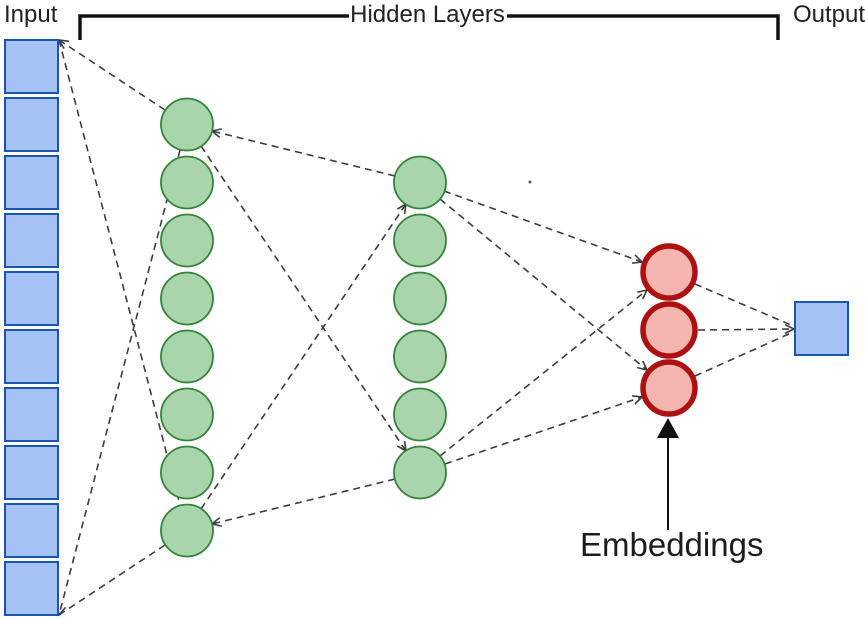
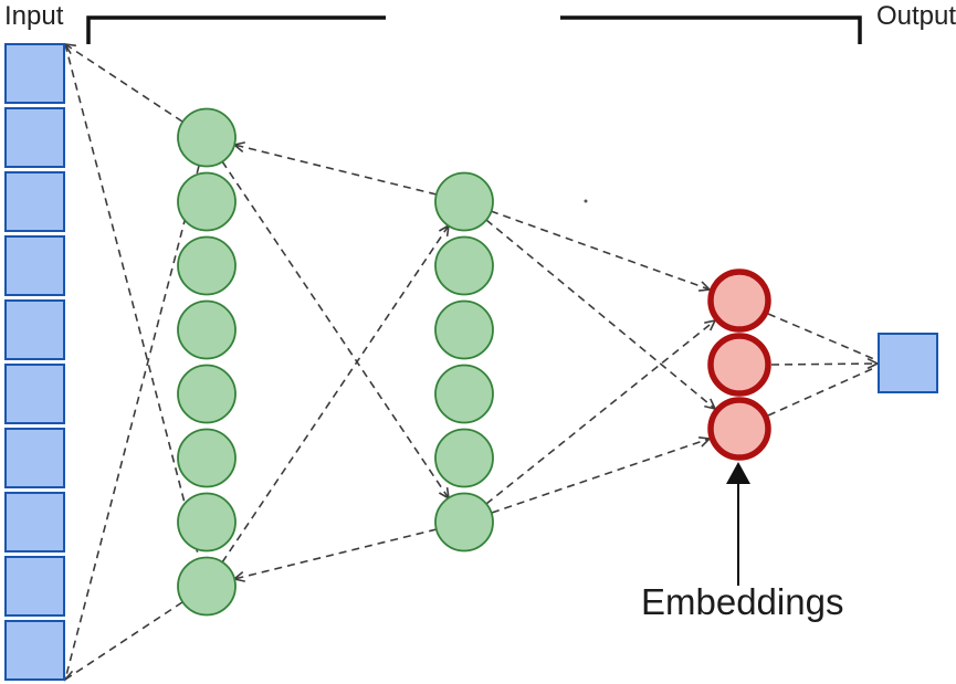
  Input
- Hidden Layers
  Output
  Embeddings
